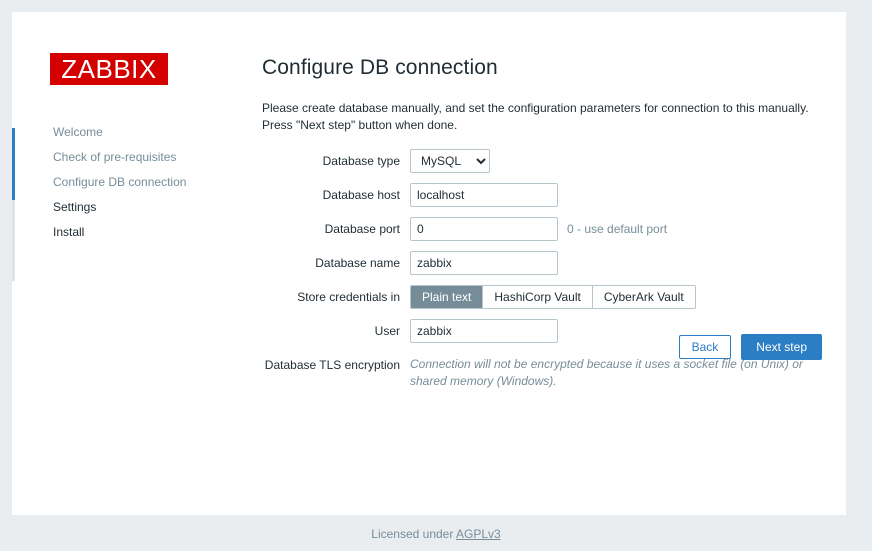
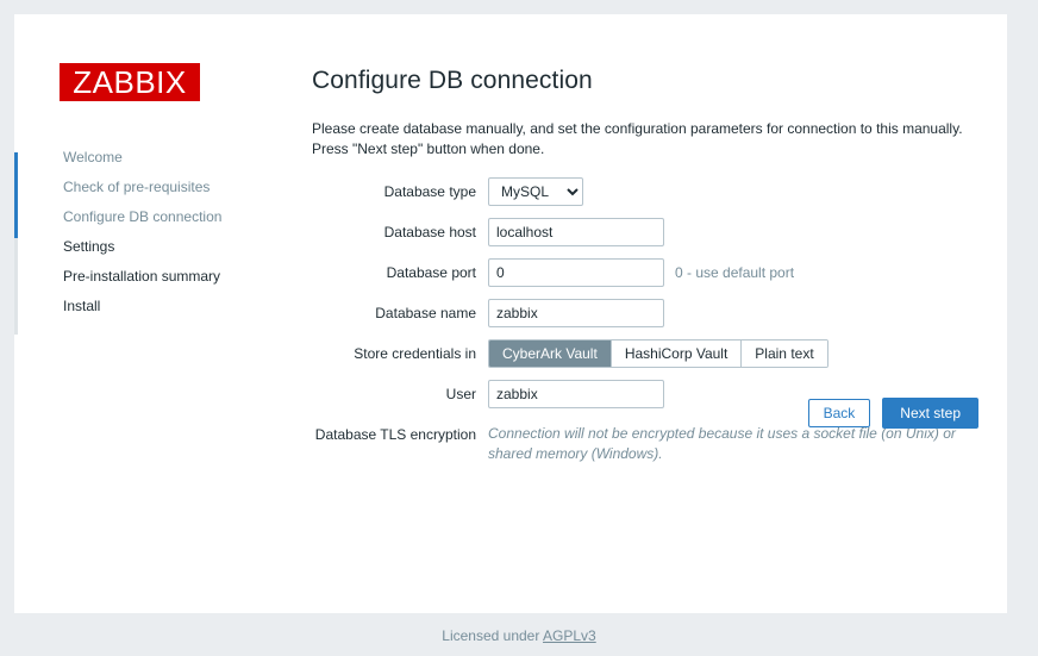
  ZABBIX
  Welcome
  Check of pre-requisites
  Configure DB connection
  Settings
+ Pre-installation summary
  Install
  Configure DB connection
  Please create database manually, and set the configuration parameters for connection to this manually. Press "Next step" button when done.
  Database type
  MySQL
  Database host
  localhost
  Database port
  0
  0 - use default port
  Database name
  zabbix
  Store credentials in
- Plain text
+ CyberArk Vault
  HashiCorp Vault
- CyberArk Vault
+ Plain text
  User
  zabbix
  Database TLS encryption
  Connection will not be encrypted because it uses a socket file (on Unix) or shared memory (Windows).
  Back
  Next step
  Licensed under AGPLv3
